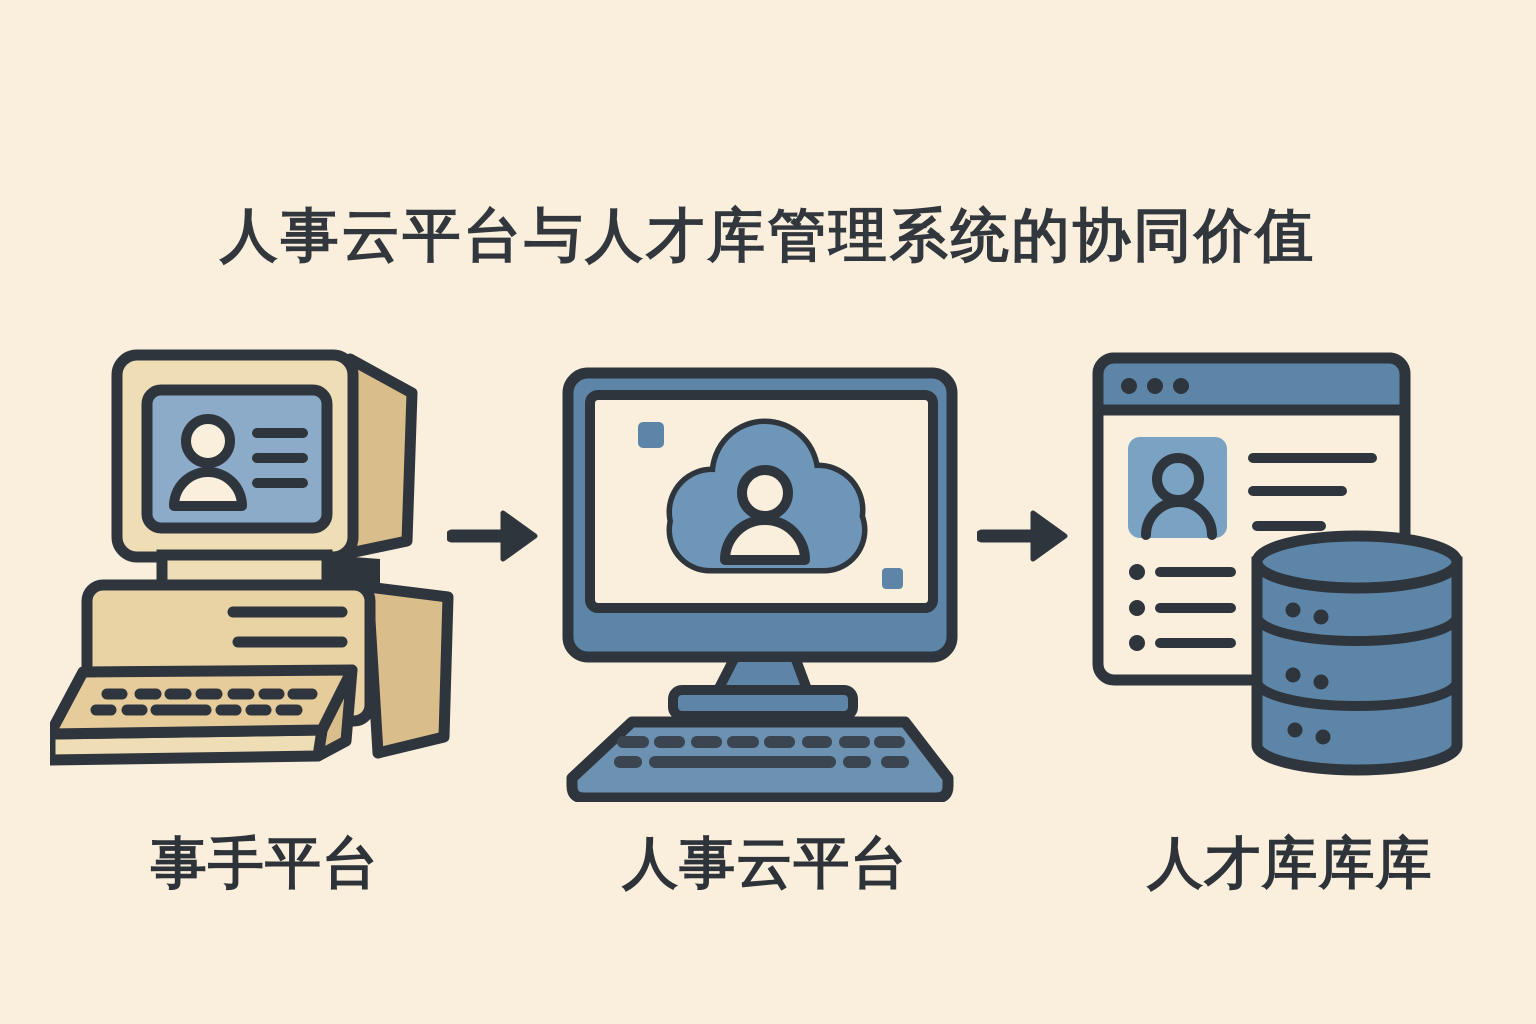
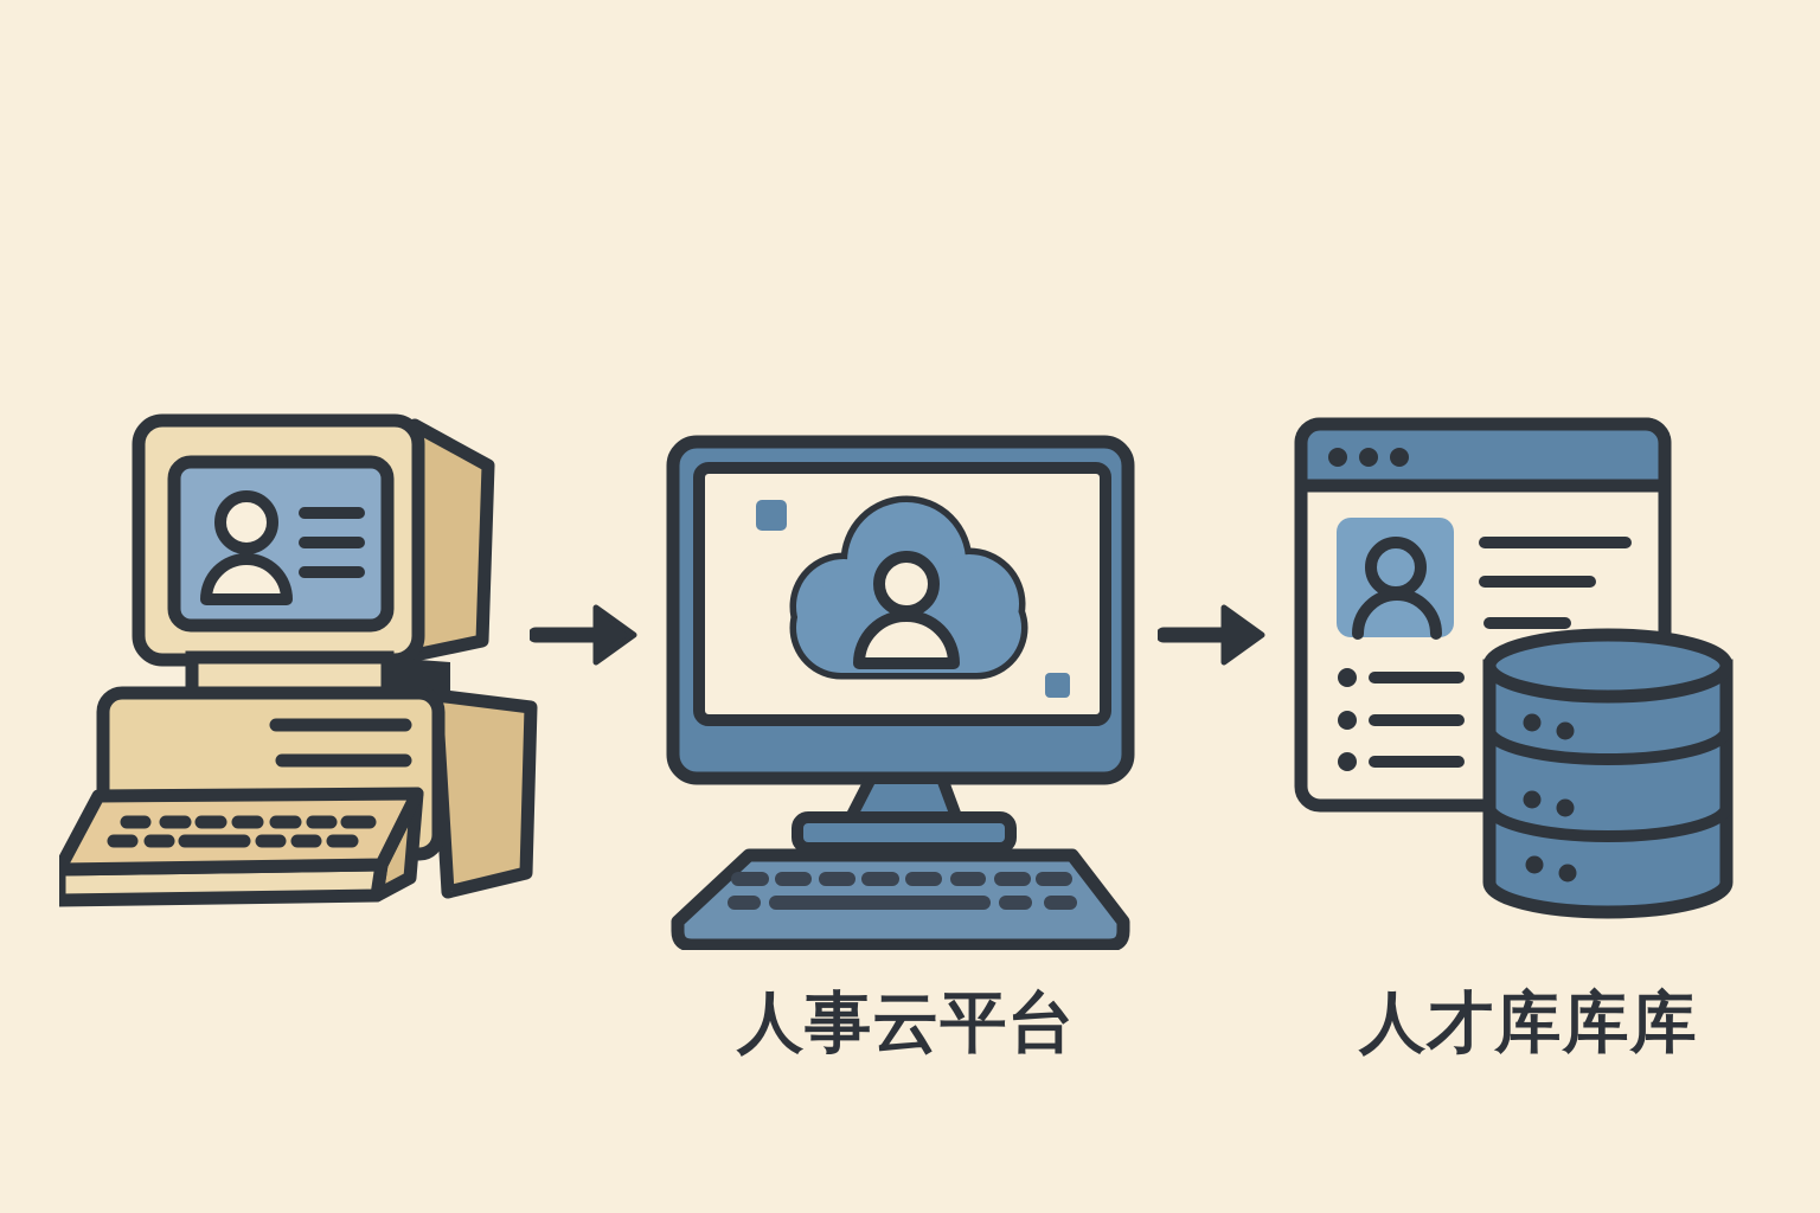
- 人事云平台与人才库管理系统的协同价值
- 事手平台
  人事云平台
  人才库库库
